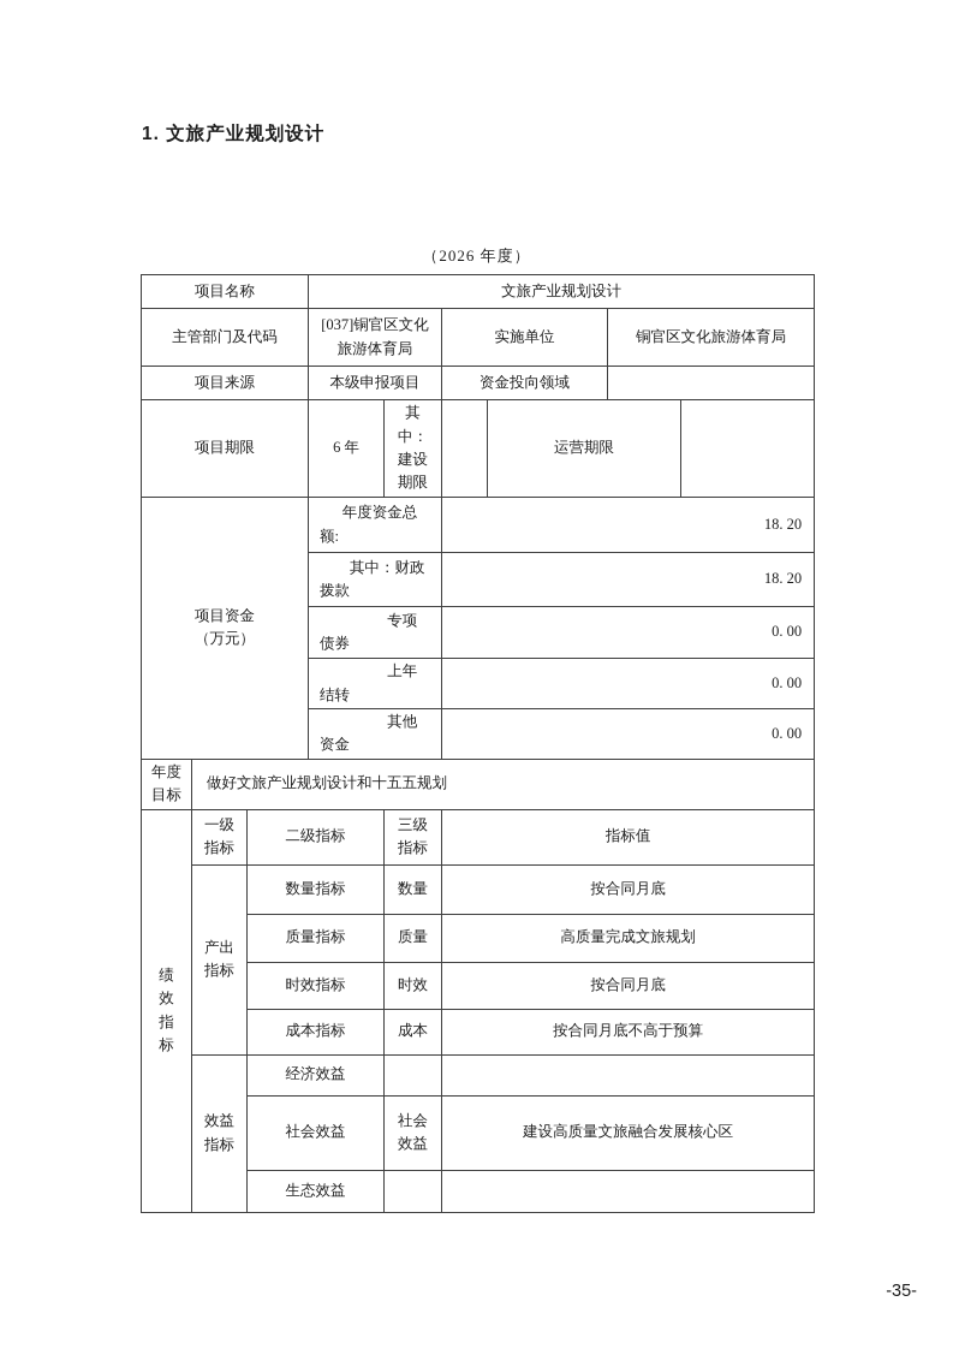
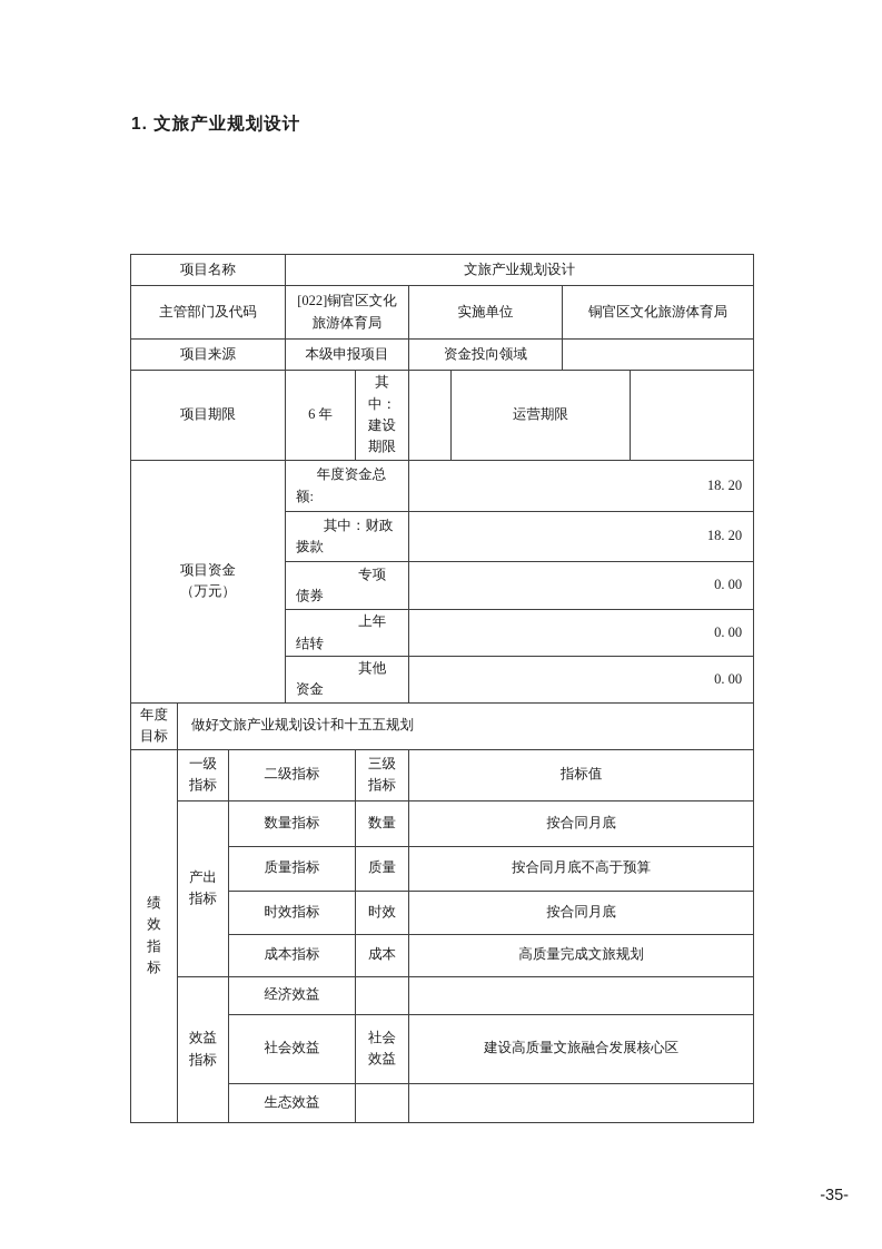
  1. 文旅产业规划设计
- （2026 年度）
  项目名称	文旅产业规划设计
- 主管部门及代码	[037]铜官区文化旅游体育局	实施单位	铜官区文化旅游体育局
+ 主管部门及代码	[022]铜官区文化旅游体育局	实施单位	铜官区文化旅游体育局
  项目来源	本级申报项目	资金投向领域
  项目期限	6 年	其 中： 建设 期限		运营期限
  项目资金 （万元）	年度资金总额:	18. 20
  其中：财政拨款	18. 20
  专项债券	0. 00
  上年结转	0. 00
  其他资金	0. 00
  年度 目标	做好文旅产业规划设计和十五五规划
  绩 效 指 标	一级 指标	二级指标	三级 指标	指标值
  产出 指标	数量指标	数量	按合同月底
- 质量指标	质量	高质量完成文旅规划
+ 质量指标	质量	按合同月底不高于预算
  时效指标	时效	按合同月底
- 成本指标	成本	按合同月底不高于预算
+ 成本指标	成本	高质量完成文旅规划
  效益 指标	经济效益
  社会效益	社会 效益	建设高质量文旅融合发展核心区
  生态效益
  -35-
